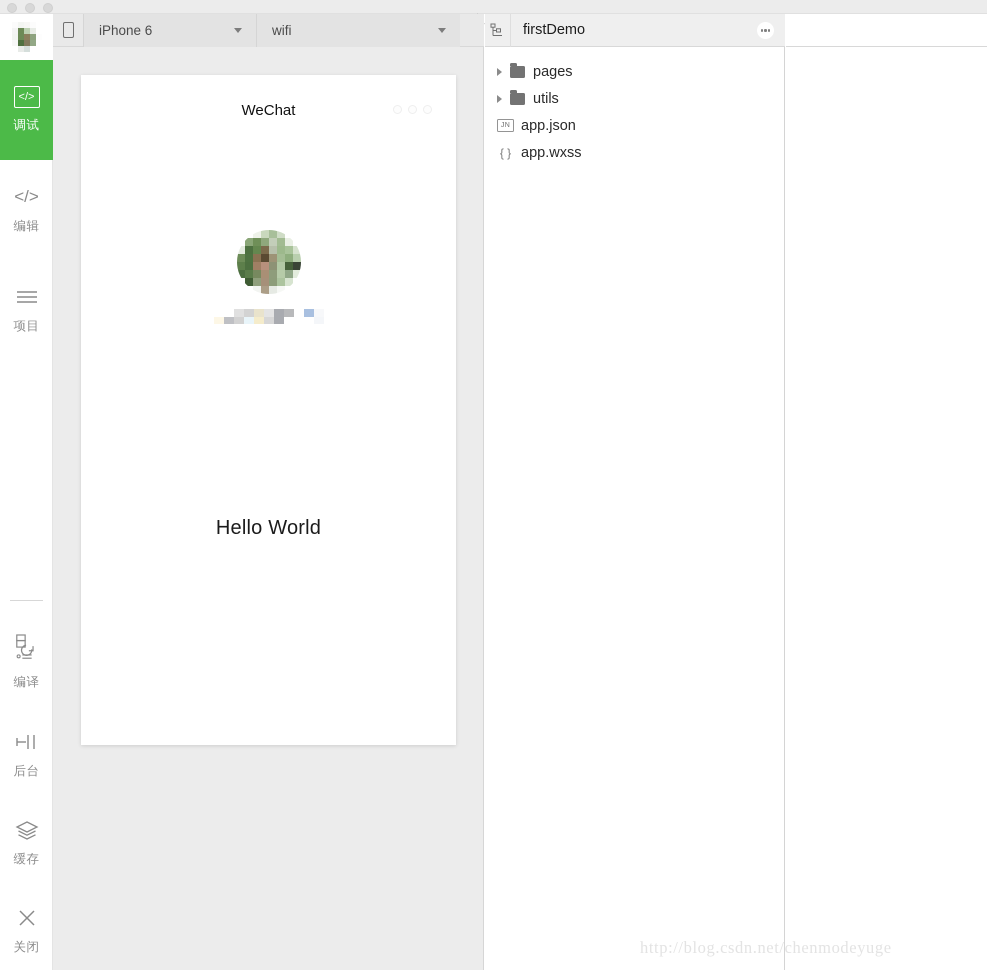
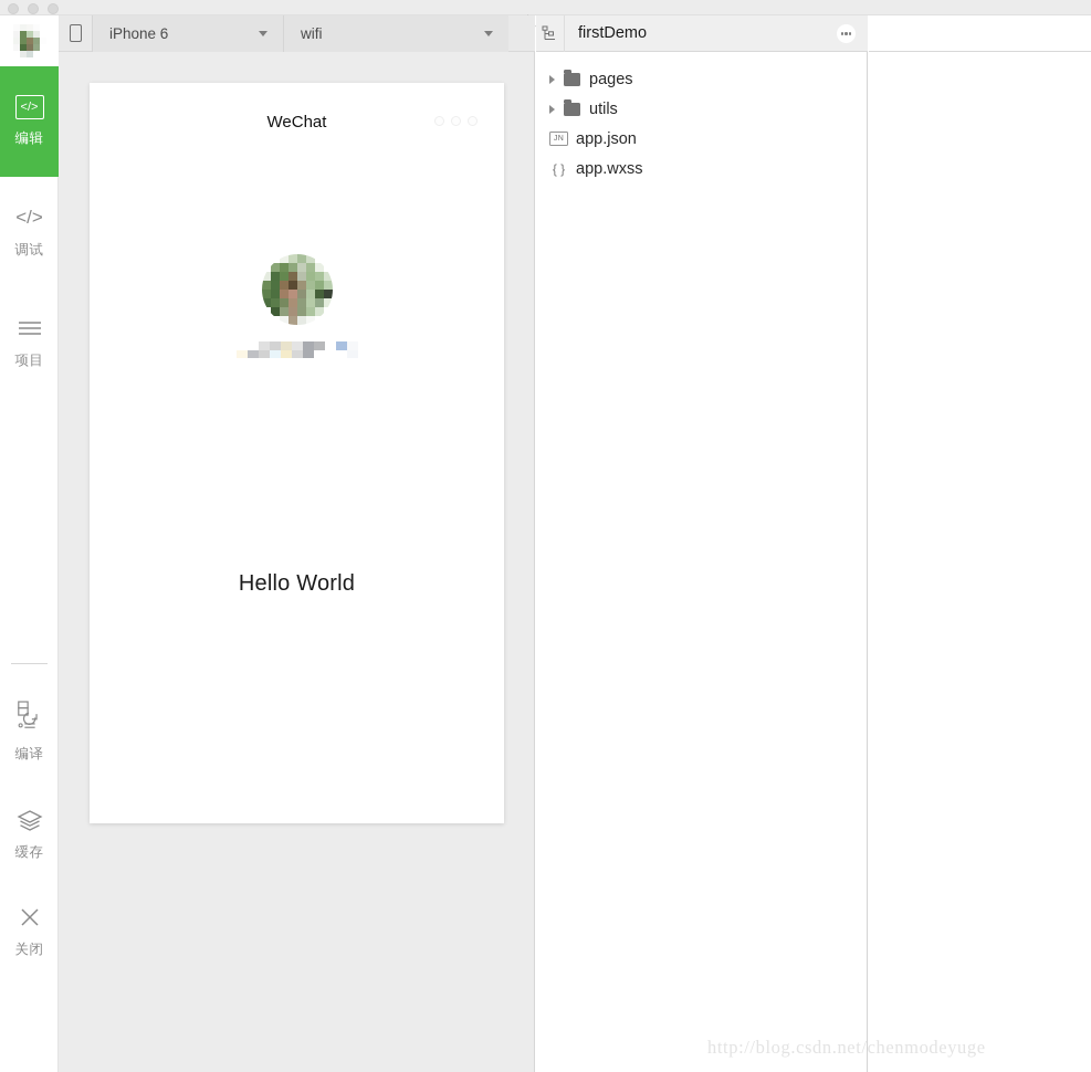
  </>
- 调试
+ 编辑
  </>
- 编辑
+ 调试
  项目
  编译
- 后台
  缓存
  关闭
  iPhone 6
  wifi
  WeChat
  Hello World
  firstDemo
  pages
  utils
  app.json
  { }
  app.wxss
  http://blog.csdn.net/chenmodeyuge
